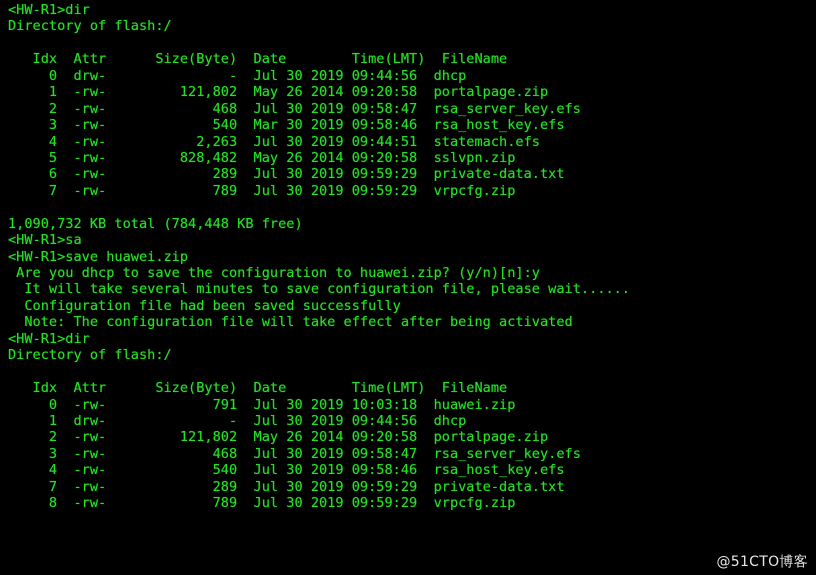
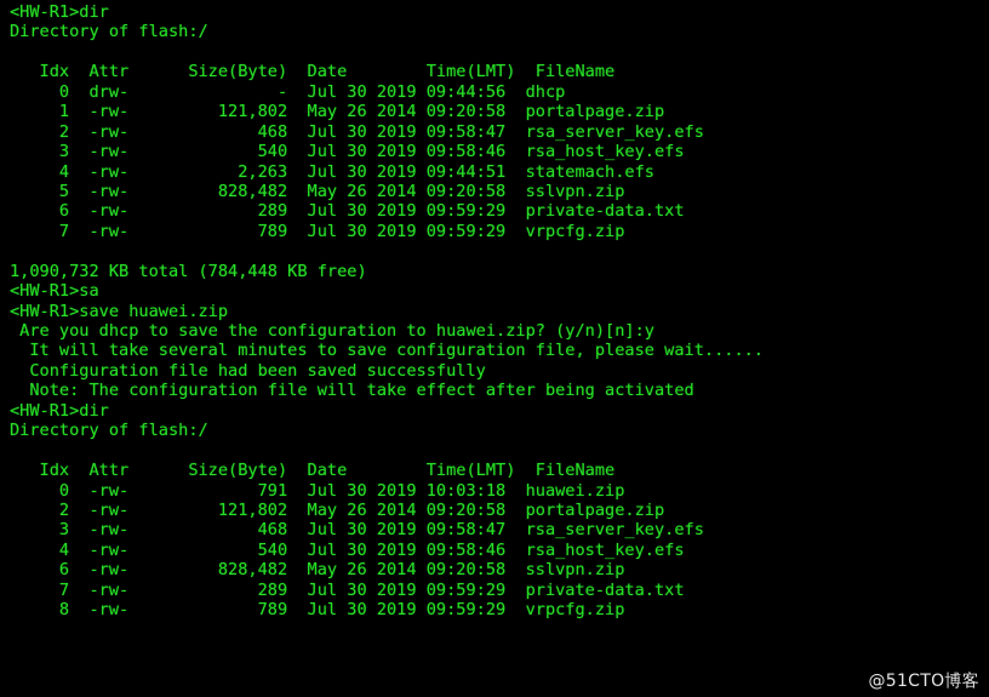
  <HW-R1>dir
  Directory of flash:/
  Idx Attr Size(Byte) Date Time(LMT) FileName
  0 drw- - Jul 30 2019 09:44:56 dhcp
  1 -rw- 121,802 May 26 2014 09:20:58 portalpage.zip
  2 -rw- 468 Jul 30 2019 09:58:47 rsa_server_key.efs
- 3 -rw- 540 Mar 30 2019 09:58:46 rsa_host_key.efs
+ 3 -rw- 540 Jul 30 2019 09:58:46 rsa_host_key.efs
  4 -rw- 2,263 Jul 30 2019 09:44:51 statemach.efs
  5 -rw- 828,482 May 26 2014 09:20:58 sslvpn.zip
  6 -rw- 289 Jul 30 2019 09:59:29 private-data.txt
  7 -rw- 789 Jul 30 2019 09:59:29 vrpcfg.zip
  1,090,732 KB total (784,448 KB free)
  <HW-R1>sa
  <HW-R1>save huawei.zip
  Are you dhcp to save the configuration to huawei.zip? (y/n)[n]:y
  It will take several minutes to save configuration file, please wait......
  Configuration file had been saved successfully
  Note: The configuration file will take effect after being activated
  <HW-R1>dir
  Directory of flash:/
  Idx Attr Size(Byte) Date Time(LMT) FileName
  0 -rw- 791 Jul 30 2019 10:03:18 huawei.zip
- 1 drw- - Jul 30 2019 09:44:56 dhcp
  2 -rw- 121,802 May 26 2014 09:20:58 portalpage.zip
  3 -rw- 468 Jul 30 2019 09:58:47 rsa_server_key.efs
  4 -rw- 540 Jul 30 2019 09:58:46 rsa_host_key.efs
+ 6 -rw- 828,482 May 26 2014 09:20:58 sslvpn.zip
  7 -rw- 289 Jul 30 2019 09:59:29 private-data.txt
  8 -rw- 789 Jul 30 2019 09:59:29 vrpcfg.zip
  @51CTO博客
